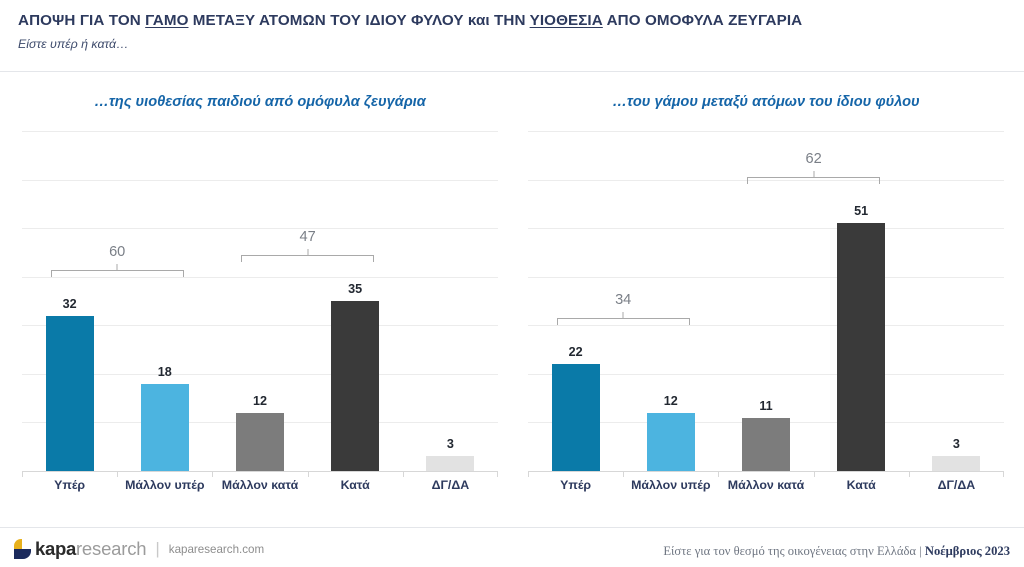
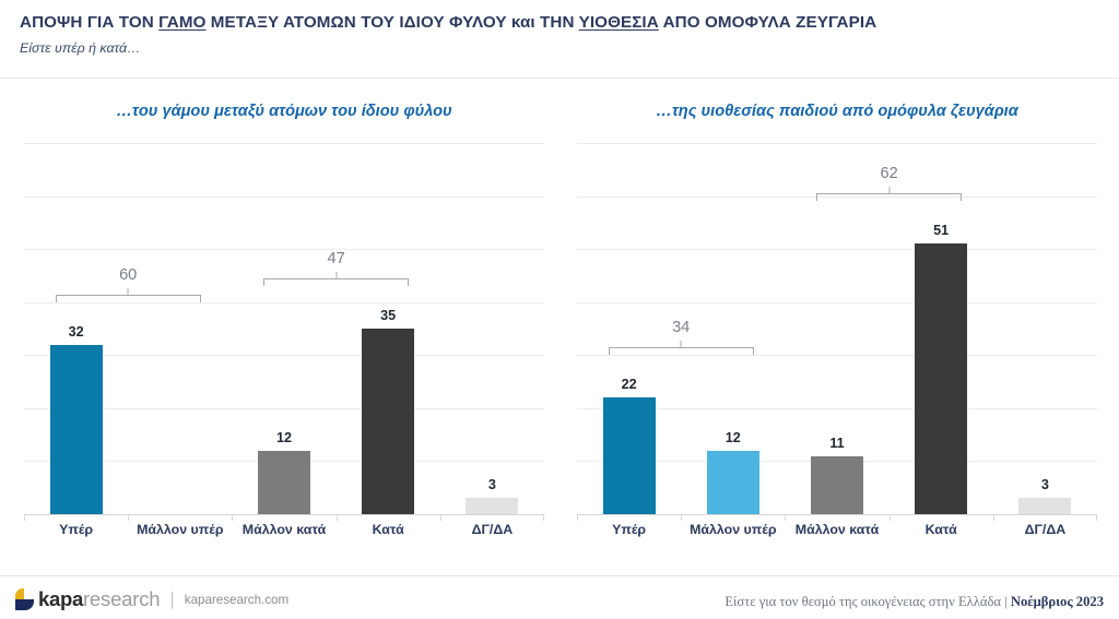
  ΑΠΟΨΗ ΓΙΑ ΤΟΝ ΓΑΜΟ ΜΕΤΑΞΥ ΑΤΟΜΩΝ ΤΟΥ ΙΔΙΟΥ ΦΥΛΟΥ και ΤΗΝ ΥΙΟΘΕΣΙΑ ΑΠΟ ΟΜΟΦΥΛΑ ΖΕΥΓΑΡΙΑ
  Είστε υπέρ ή κατά…
- …της υιοθεσίας παιδιού από ομόφυλα ζευγάρια
+ …του γάμου μεταξύ ατόμων του ίδιου φύλου
  32
  Υπέρ
- 18
  Μάλλον υπέρ
  12
  Μάλλον κατά
  35
  Κατά
  3
  ΔΓ/ΔΑ
  60
  47
- …του γάμου μεταξύ ατόμων του ίδιου φύλου
+ …της υιοθεσίας παιδιού από ομόφυλα ζευγάρια
  22
  Υπέρ
  12
  Μάλλον υπέρ
  11
  Μάλλον κατά
  51
  Κατά
  3
  ΔΓ/ΔΑ
  34
  62
  kapa
  research
  |
  kaparesearch.com
  Είστε για τον θεσμό της οικογένειας στην Ελλάδα | Νοέμβριος 2023
